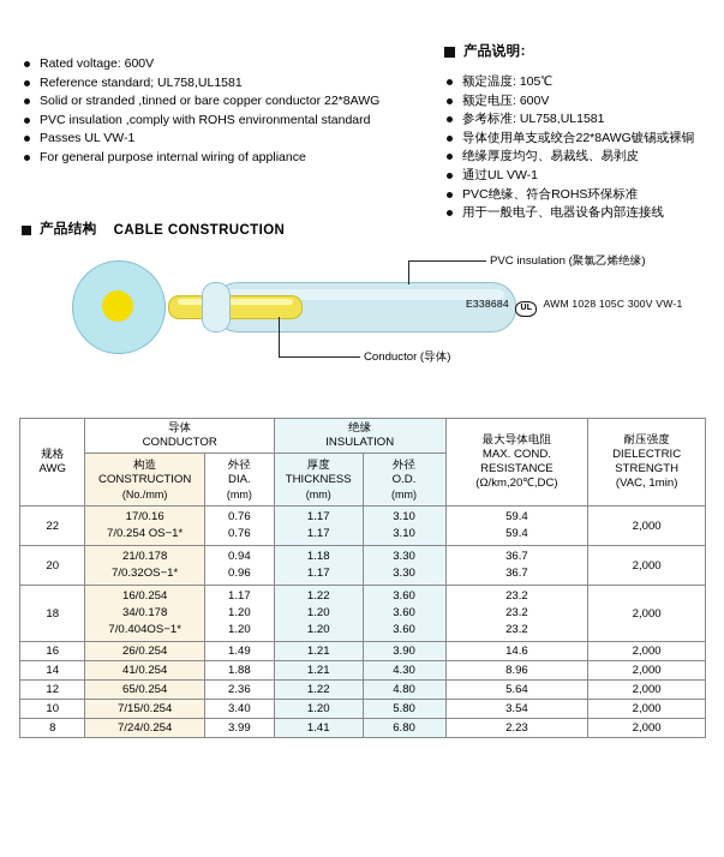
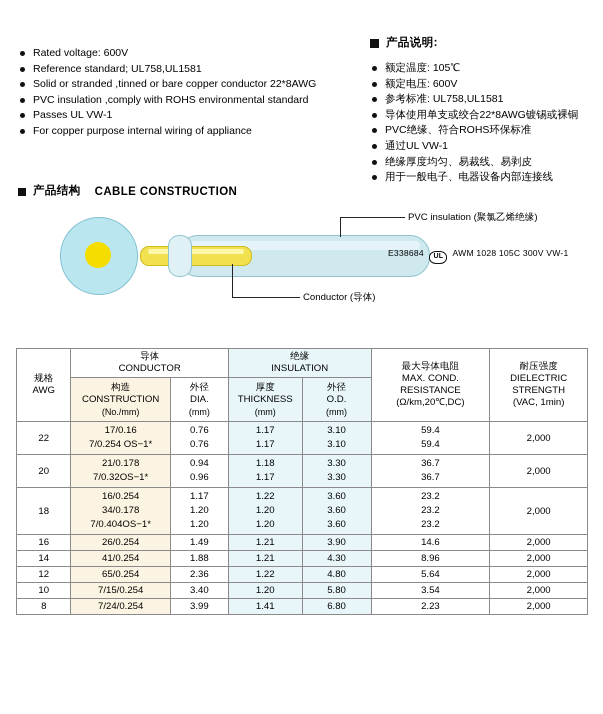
  Rated voltage: 600V
  Reference standard; UL758,UL1581
  Solid or stranded ,tinned or bare copper conductor 22*8AWG
  PVC insulation ,comply with ROHS environmental standard
  Passes UL VW-1
- For general purpose internal wiring of appliance
+ For copper purpose internal wiring of appliance
  产品说明:
  额定温度: 105℃
  额定电压: 600V
  参考标准: UL758,UL1581
  导体使用单支或绞合22*8AWG镀锡或裸铜
- 绝缘厚度均匀、易裁线、易剥皮
+ PVC绝缘、符合ROHS环保标准
  通过UL VW-1
- PVC绝缘、符合ROHS环保标准
+ 绝缘厚度均匀、易裁线、易剥皮
  用于一般电子、电器设备内部连接线
  产品结构
  CABLE CONSTRUCTION
  PVC insulation (聚氯乙烯绝缘)
  Conductor (导体)
  E338684 AWM 1028 105C 300V VW-1
  规格 AWG	导体 CONDUCTOR	绝缘 INSULATION	最大导体电阻 MAX. COND. RESISTANCE (Ω/km,20℃,DC)	耐压强度 DIELECTRIC STRENGTH (VAC, 1min)
  构造 CONSTRUCTION (No./mm)	外径 DIA. (mm)	厚度 THICKNESS (mm)	外径 O.D. (mm)
  22	17/0.16 7/0.254 OS−1*	0.76 0.76	1.17 1.17	3.10 3.10	59.4 59.4	2,000
  20	21/0.178 7/0.32OS−1*	0.94 0.96	1.18 1.17	3.30 3.30	36.7 36.7	2,000
  18	16/0.254 34/0.178 7/0.404OS−1*	1.17 1.20 1.20	1.22 1.20 1.20	3.60 3.60 3.60	23.2 23.2 23.2	2,000
  16	26/0.254	1.49	1.21	3.90	14.6	2,000
  14	41/0.254	1.88	1.21	4.30	8.96	2,000
  12	65/0.254	2.36	1.22	4.80	5.64	2,000
  10	7/15/0.254	3.40	1.20	5.80	3.54	2,000
  8	7/24/0.254	3.99	1.41	6.80	2.23	2,000
